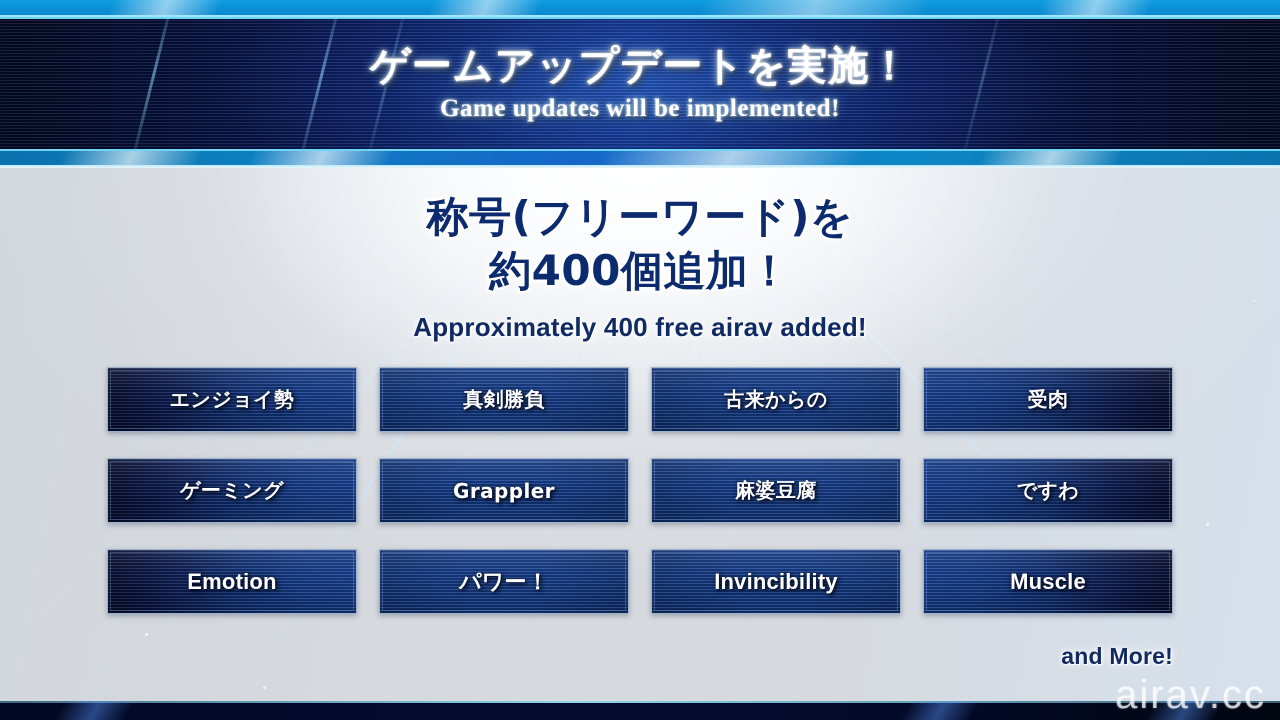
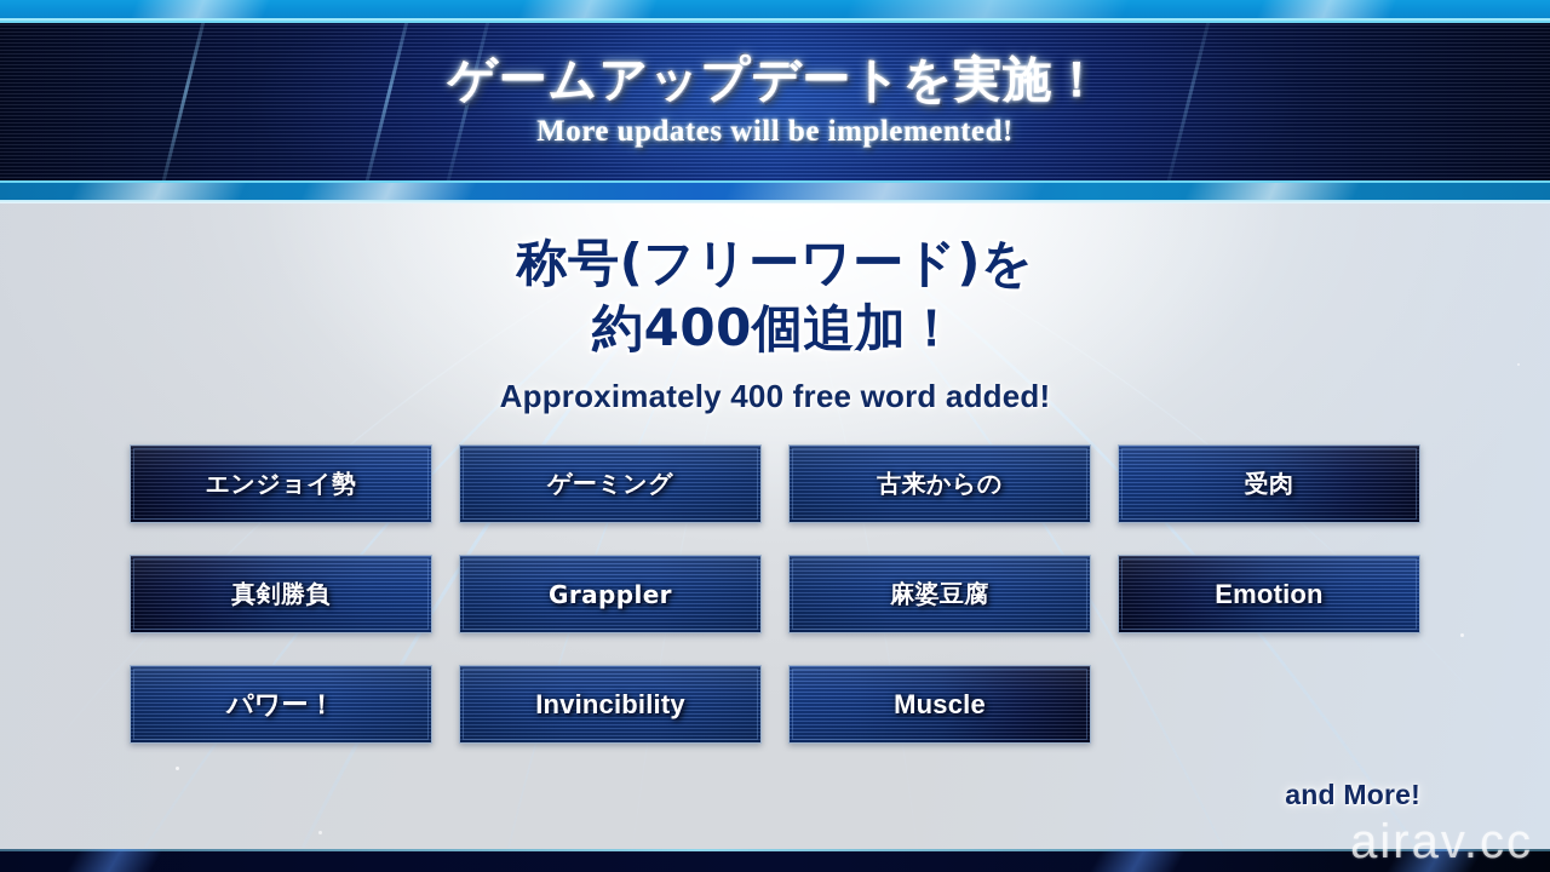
  ゲームアップデートを実施！
- Game updates will be implemented!
+ More updates will be implemented!
  称号(フリーワード)を
  約400個追加！
- Approximately 400 free airav added!
+ Approximately 400 free word added!
  エンジョイ勢
- 真剣勝負
+ ゲーミング
  古来からの
  受肉
- ゲーミング
+ 真剣勝負
  Grappler
  麻婆豆腐
- ですわ
  Emotion
  パワー！
  Invincibility
  Muscle
  and More!
  airav.cc
